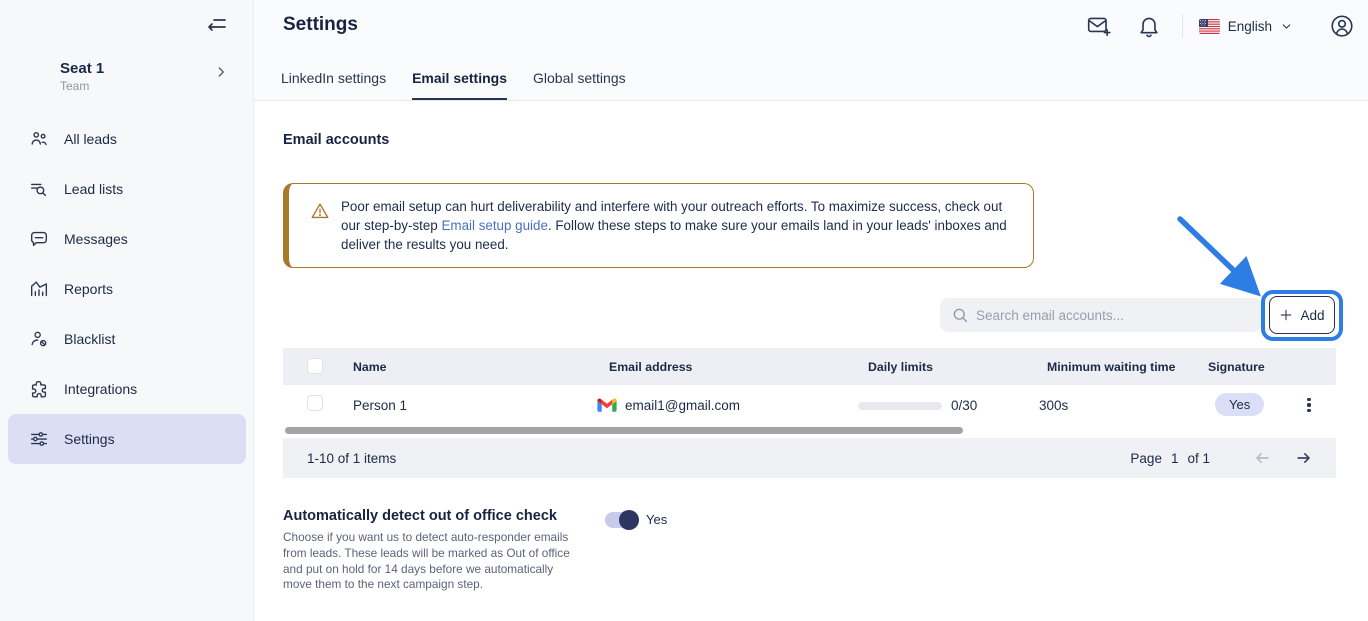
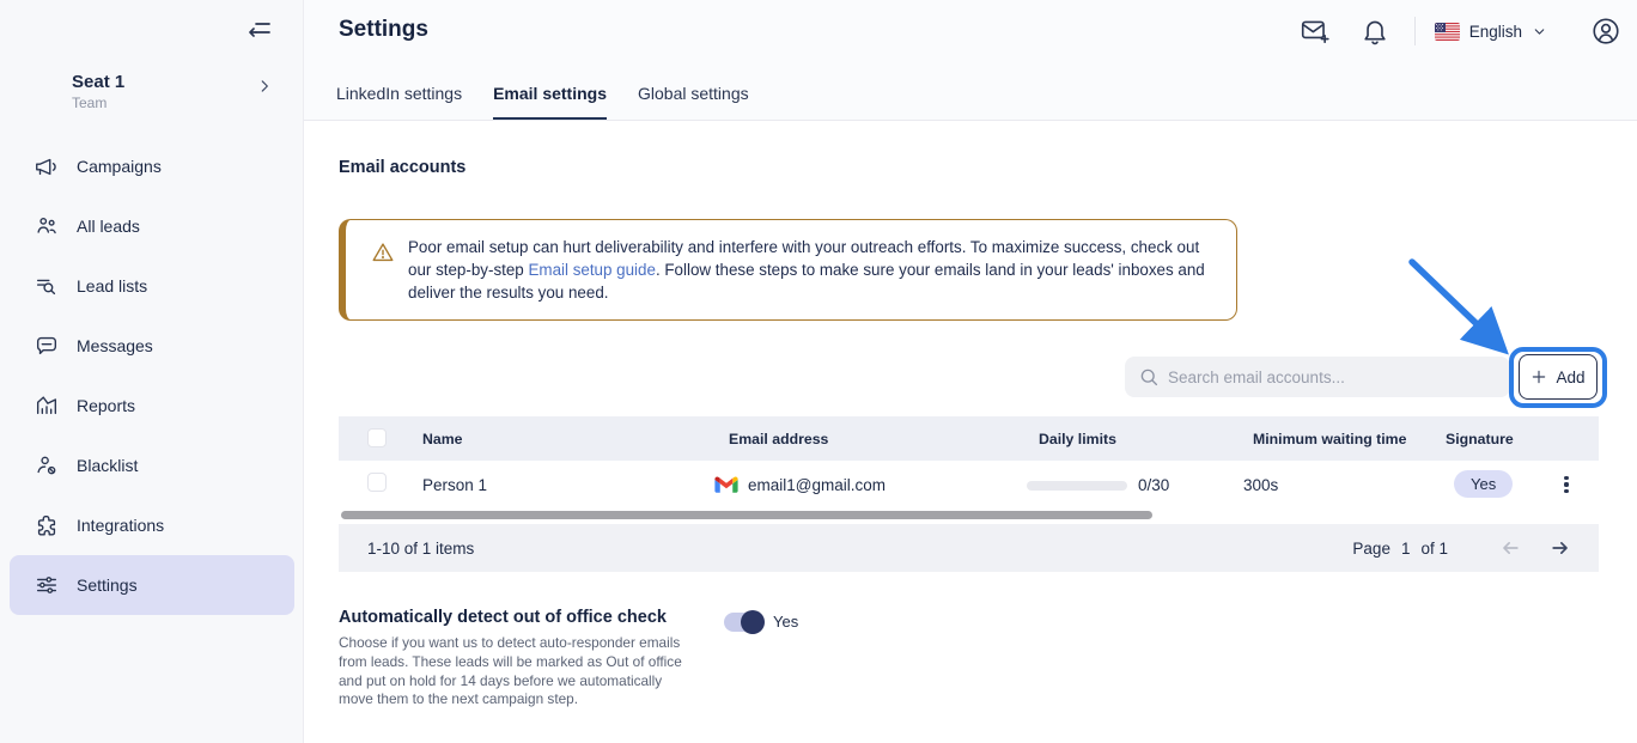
  Seat 1
  Team
+ Campaigns
  All leads
  Lead lists
  Messages
  Reports
  Blacklist
  Integrations
  Settings
  Settings
  LinkedIn settings
  Email settings
  Global settings
  English
  Email accounts
  Poor email setup can hurt deliverability and interfere with your outreach efforts. To maximize success, check out our step-by-step Email setup guide. Follow these steps to make sure your emails land in your leads' inboxes and deliver the results you need.
  Search email accounts...
  Add
  Name
  Email address
  Daily limits
  Minimum waiting time
  Signature
  Person 1
  email1@gmail.com
  0/30
  300s
  Yes
  1-10 of 1 items
  Page
  1
  of 1
  Automatically detect out of office check
  Choose if you want us to detect auto-responder emails from leads. These leads will be marked as Out of office and put on hold for 14 days before we automatically move them to the next campaign step.
  Yes
